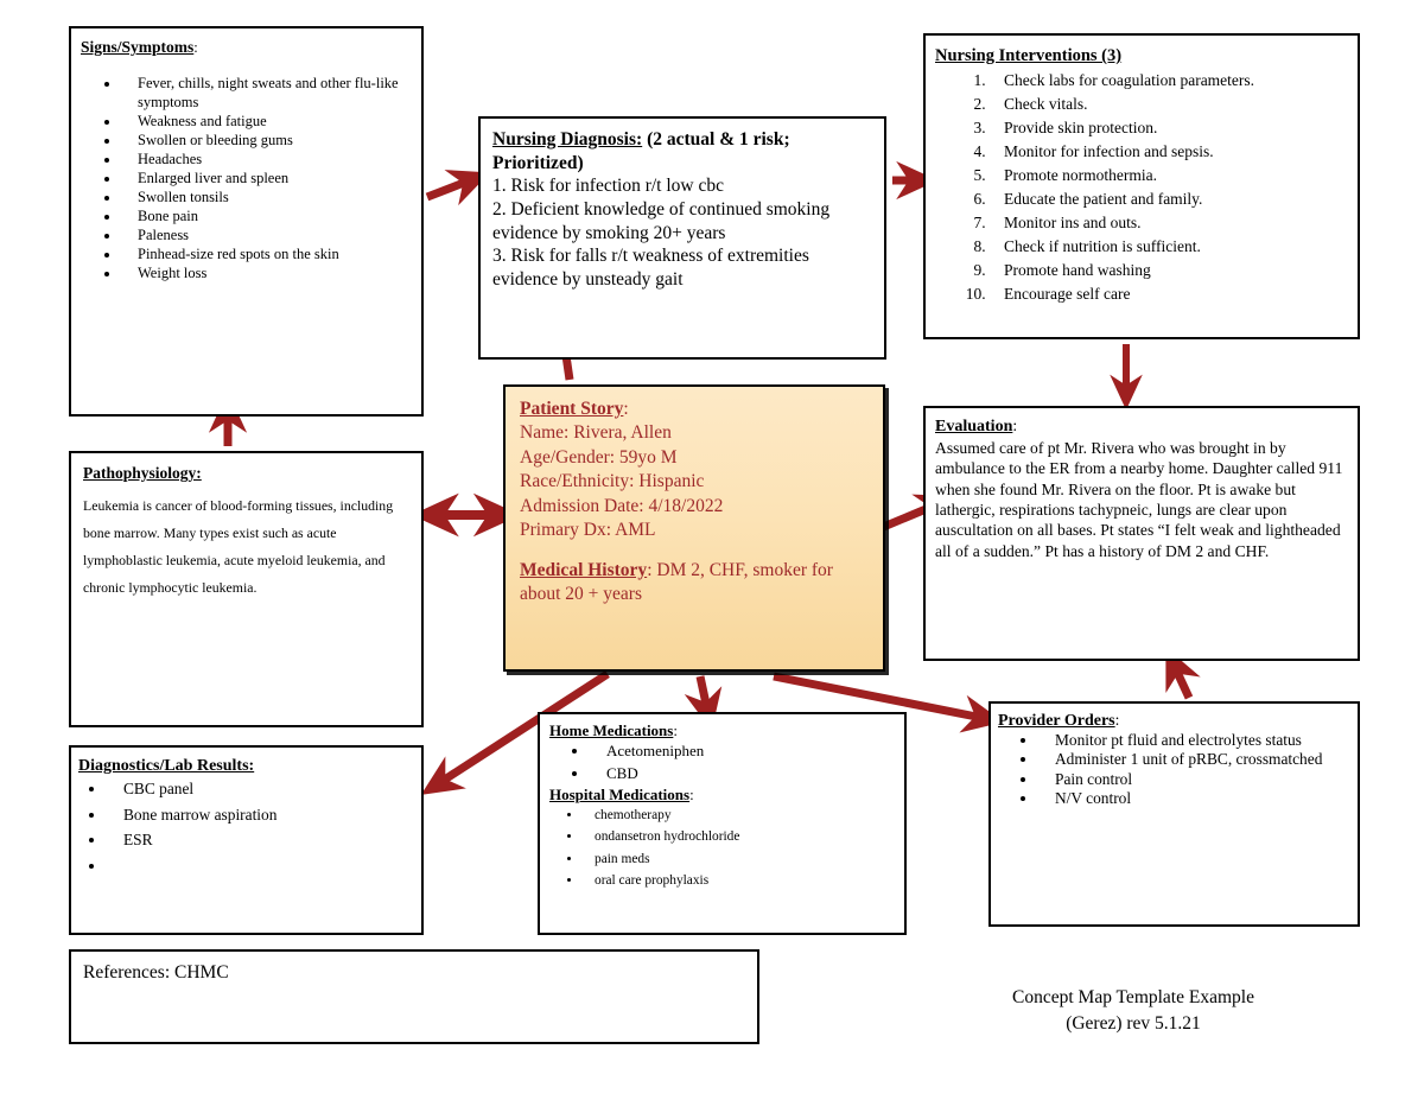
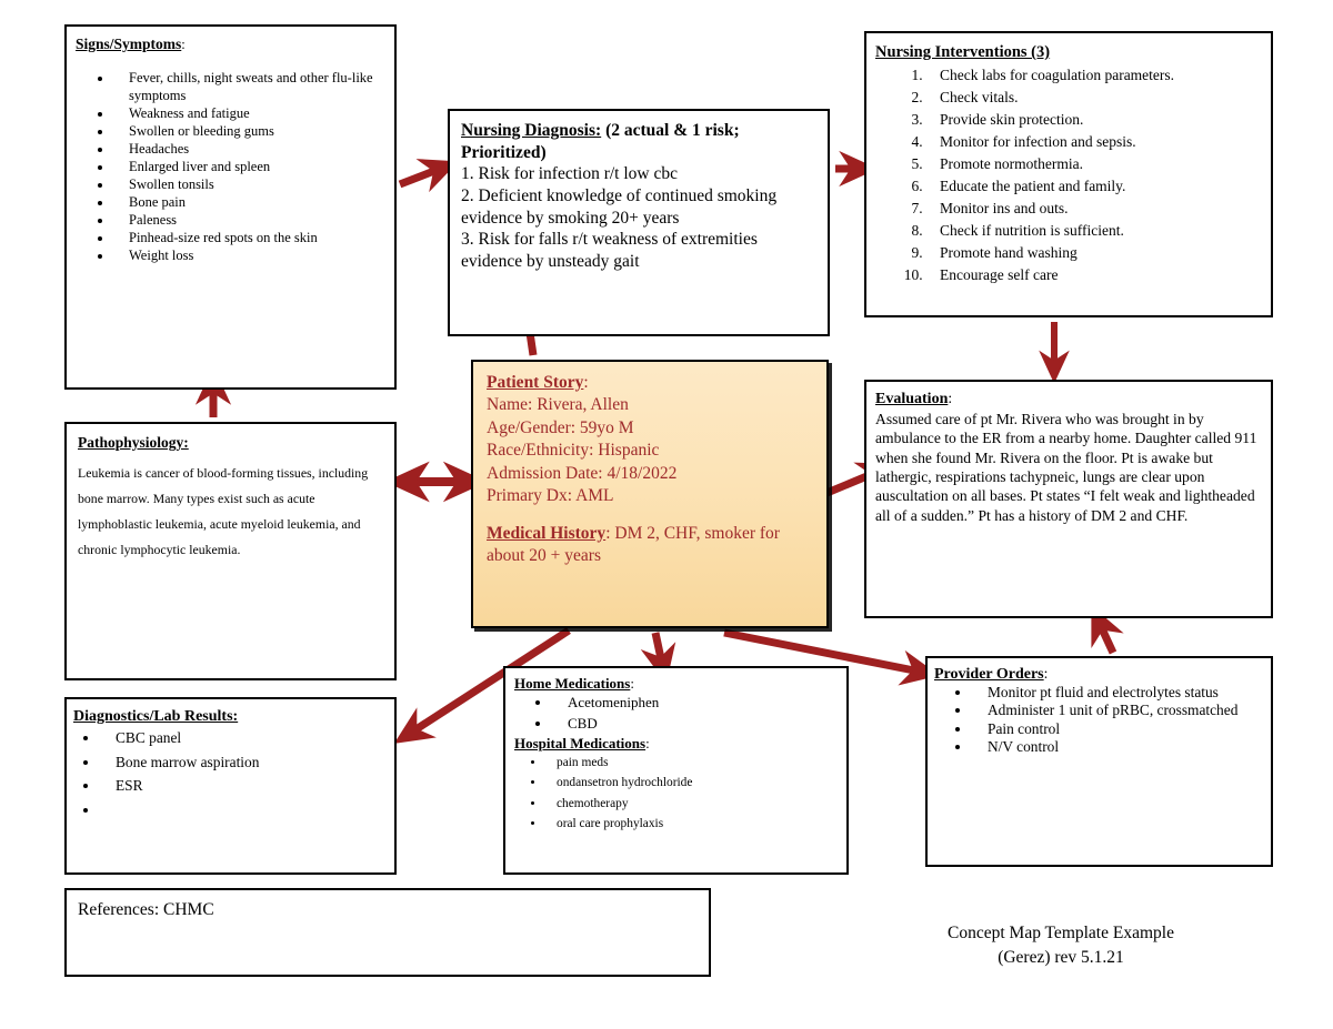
  Signs/Symptoms:
  Fever, chills, night sweats and other flu-like symptoms
  Weakness and fatigue
  Swollen or bleeding gums
  Headaches
  Enlarged liver and spleen
  Swollen tonsils
  Bone pain
  Paleness
  Pinhead-size red spots on the skin
  Weight loss
  Nursing Diagnosis: (2 actual & 1 risk; Prioritized)
  1. Risk for infection r/t low cbc
  2. Deficient knowledge of continued smoking evidence by smoking 20+ years
  3. Risk for falls r/t weakness of extremities evidence by unsteady gait
  Nursing Interventions (3)
  Check labs for coagulation parameters.
  Check vitals.
  Provide skin protection.
  Monitor for infection and sepsis.
  Promote normothermia.
  Educate the patient and family.
  Monitor ins and outs.
  Check if nutrition is sufficient.
  Promote hand washing
  Encourage self care
  Patient Story:
  Name: Rivera, Allen
  Age/Gender: 59yo M
  Race/Ethnicity: Hispanic
  Admission Date: 4/18/2022
  Primary Dx: AML
  Medical History: DM 2, CHF, smoker for about 20 + years
  Pathophysiology:
  Leukemia is cancer of blood-forming tissues, including bone marrow. Many types exist such as acute lymphoblastic leukemia, acute myeloid leukemia, and chronic lymphocytic leukemia.
  Evaluation:
  Assumed care of pt Mr. Rivera who was brought in by ambulance to the ER from a nearby home. Daughter called 911 when she found Mr. Rivera on the floor. Pt is awake but lathergic, respirations tachypneic, lungs are clear upon auscultation on all bases. Pt states “I felt weak and lightheaded all of a sudden.” Pt has a history of DM 2 and CHF.
  Provider Orders:
  Monitor pt fluid and electrolytes status
  Administer 1 unit of pRBC, crossmatched
  Pain control
  N/V control
  Home Medications:
  Acetomeniphen
  CBD
  Hospital Medications:
- chemotherapy
+ pain meds
  ondansetron hydrochloride
- pain meds
+ chemotherapy
  oral care prophylaxis
  Diagnostics/Lab Results:
  CBC panel
  Bone marrow aspiration
  ESR
  References: CHMC
  Concept Map Template Example
  (Gerez) rev 5.1.21
